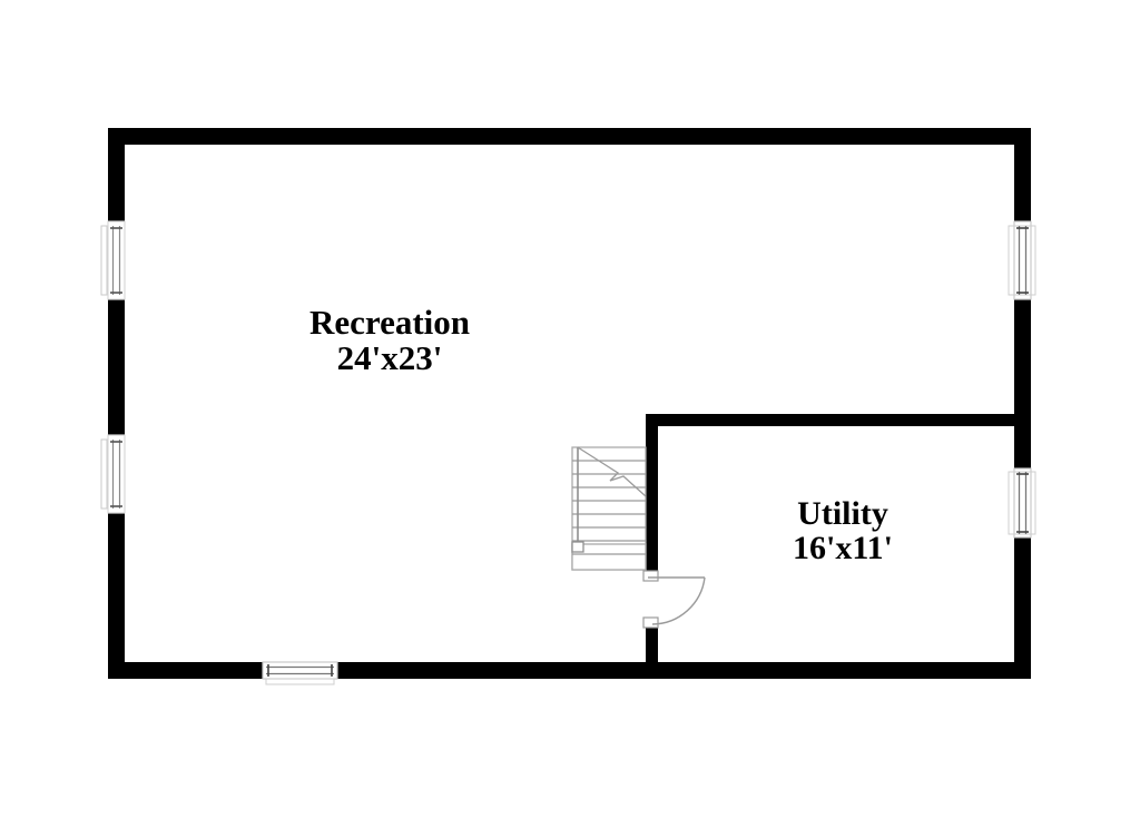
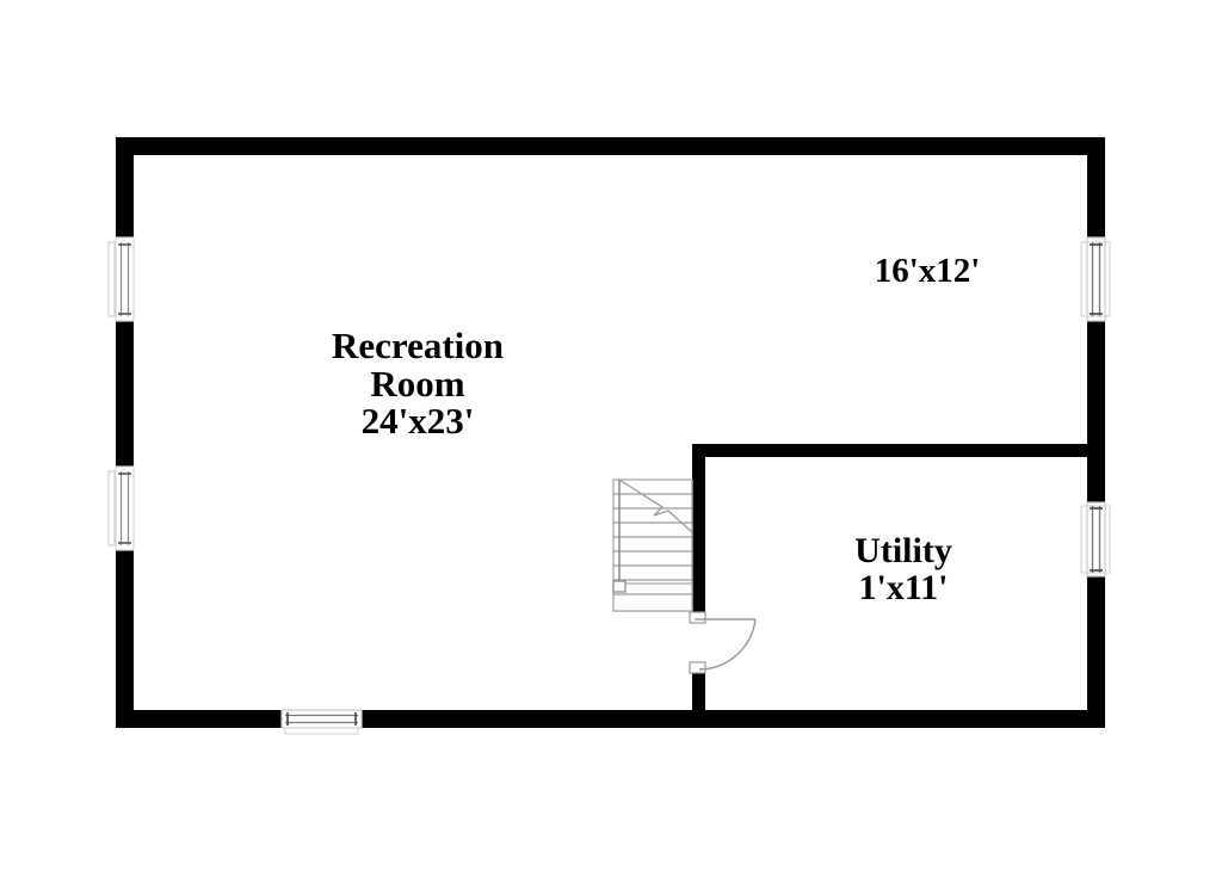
  Recreation
+ Room
  24'x23'
+ 16'x12'
  Utility
- 16'x11'
+ 1'x11'
